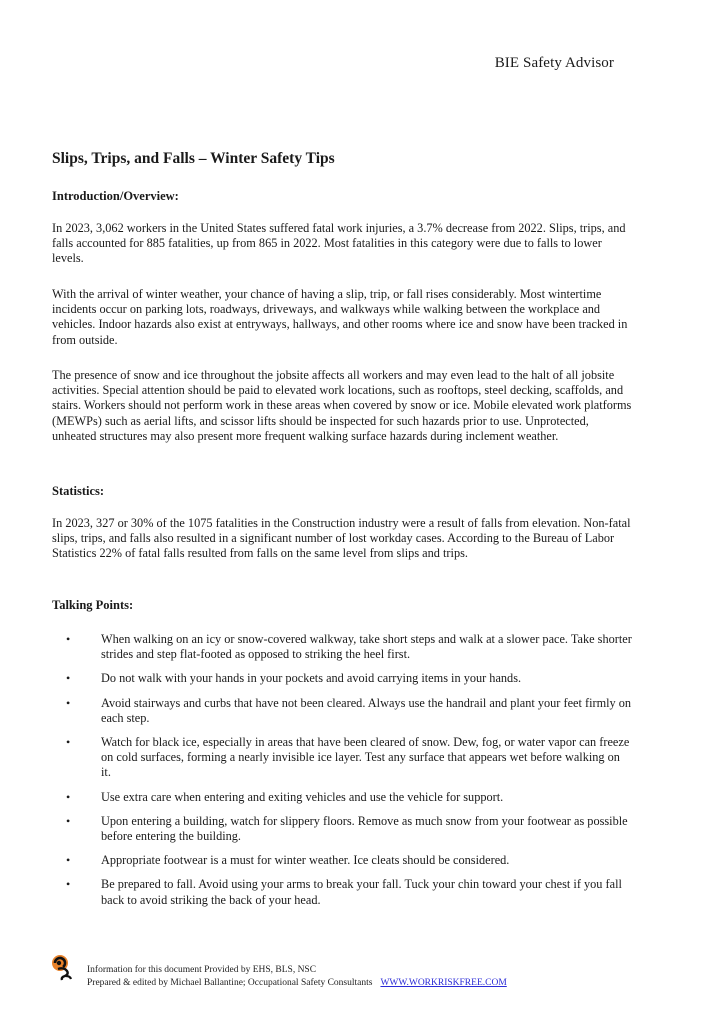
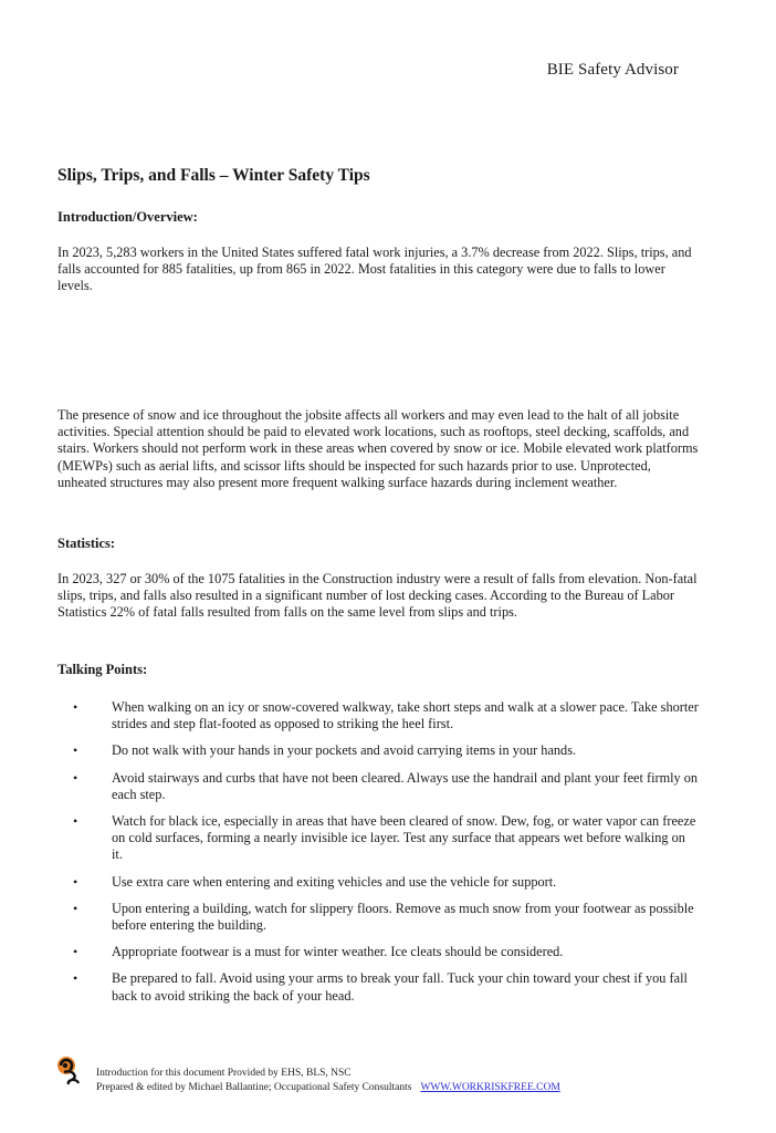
  BIE Safety Advisor
  Slips, Trips, and Falls – Winter Safety Tips
  Introduction/Overview:
- In 2023, 3,062 workers in the United States suffered fatal work injuries, a 3.7% decrease from 2022. Slips, trips, and falls accounted for 885 fatalities, up from 865 in 2022. Most fatalities in this category were due to falls to lower levels.
+ In 2023, 5,283 workers in the United States suffered fatal work injuries, a 3.7% decrease from 2022. Slips, trips, and falls accounted for 885 fatalities, up from 865 in 2022. Most fatalities in this category were due to falls to lower levels.
- With the arrival of winter weather, your chance of having a slip, trip, or fall rises considerably. Most wintertime incidents occur on parking lots, roadways, driveways, and walkways while walking between the workplace and vehicles. Indoor hazards also exist at entryways, hallways, and other rooms where ice and snow have been tracked in from outside.
  The presence of snow and ice throughout the jobsite affects all workers and may even lead to the halt of all jobsite activities. Special attention should be paid to elevated work locations, such as rooftops, steel decking, scaffolds, and stairs. Workers should not perform work in these areas when covered by snow or ice. Mobile elevated work platforms (MEWPs) such as aerial lifts, and scissor lifts should be inspected for such hazards prior to use. Unprotected, unheated structures may also present more frequent walking surface hazards during inclement weather.
  Statistics:
- In 2023, 327 or 30% of the 1075 fatalities in the Construction industry were a result of falls from elevation. Non-fatal slips, trips, and falls also resulted in a significant number of lost workday cases. According to the Bureau of Labor Statistics 22% of fatal falls resulted from falls on the same level from slips and trips.
+ In 2023, 327 or 30% of the 1075 fatalities in the Construction industry were a result of falls from elevation. Non-fatal slips, trips, and falls also resulted in a significant number of lost decking cases. According to the Bureau of Labor Statistics 22% of fatal falls resulted from falls on the same level from slips and trips.
  Talking Points:
  •
  When walking on an icy or snow-covered walkway, take short steps and walk at a slower pace. Take shorter strides and step flat-footed as opposed to striking the heel first.
  •
  Do not walk with your hands in your pockets and avoid carrying items in your hands.
  •
  Avoid stairways and curbs that have not been cleared. Always use the handrail and plant your feet firmly on each step.
  •
  Watch for black ice, especially in areas that have been cleared of snow. Dew, fog, or water vapor can freeze on cold surfaces, forming a nearly invisible ice layer. Test any surface that appears wet before walking on it.
  •
  Use extra care when entering and exiting vehicles and use the vehicle for support.
  •
  Upon entering a building, watch for slippery floors. Remove as much snow from your footwear as possible before entering the building.
  •
  Appropriate footwear is a must for winter weather. Ice cleats should be considered.
  •
  Be prepared to fall. Avoid using your arms to break your fall. Tuck your chin toward your chest if you fall back to avoid striking the back of your head.
- Information for this document Provided by EHS, BLS, NSC
+ Introduction for this document Provided by EHS, BLS, NSC
  Prepared & edited by Michael Ballantine; Occupational Safety Consultants WWW.WORKRISKFREE.COM
